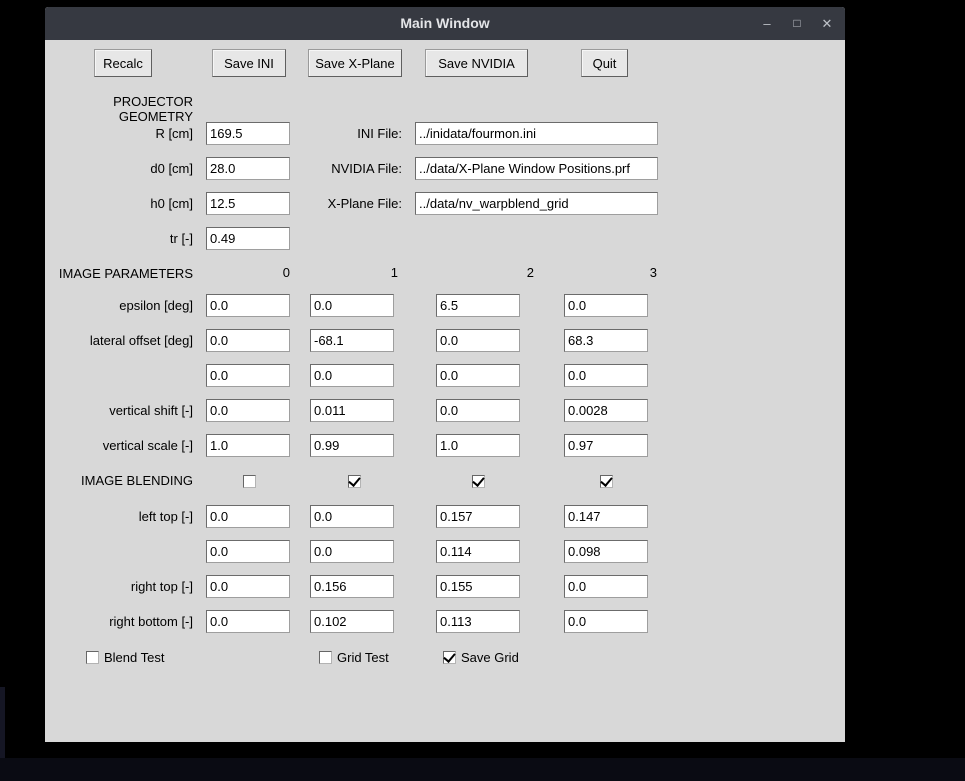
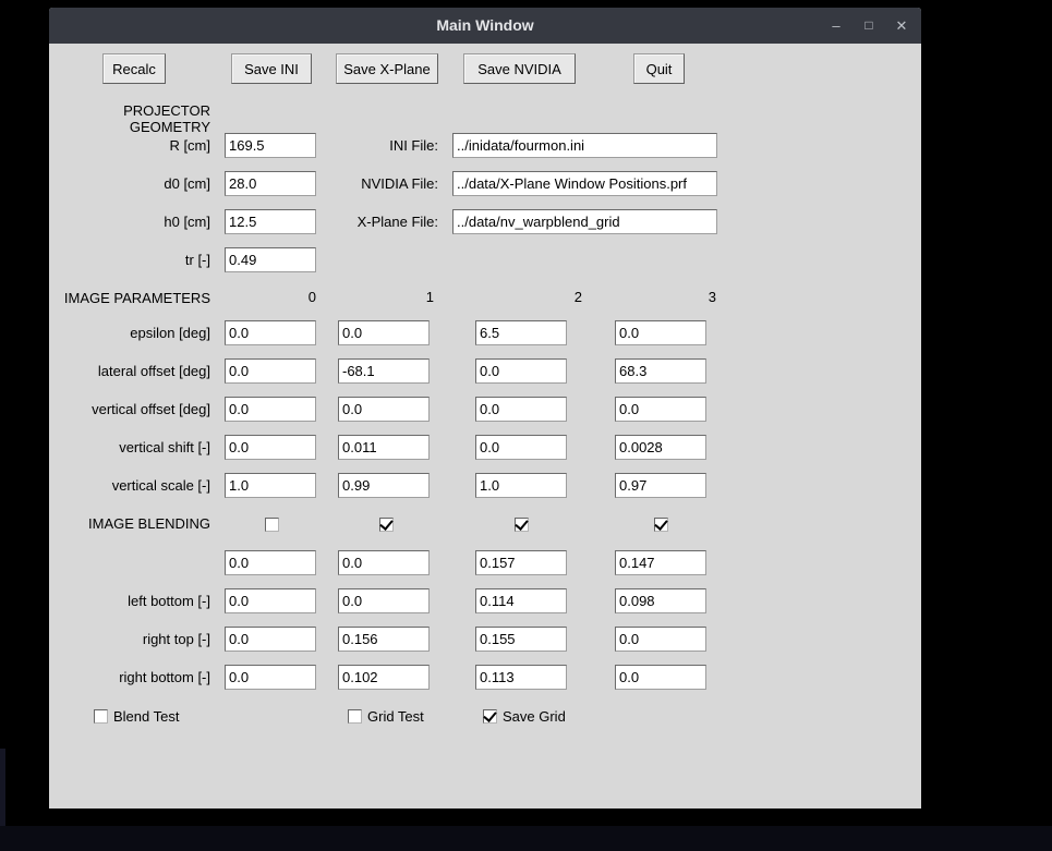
  Main Window
  –
  □
  ✕
  Recalc
  Save INI
  Save X-Plane
  Save NVIDIA
  Quit
  PROJECTOR GEOMETRY
  R [cm]
  169.5
  d0 [cm]
  28.0
  h0 [cm]
  12.5
  tr [-]
  0.49
  INI File:
  ../inidata/fourmon.ini
  NVIDIA File:
  ../data/X-Plane Window Positions.prf
  X-Plane File:
  ../data/nv_warpblend_grid
  IMAGE PARAMETERS
  0
  1
  2
  3
  epsilon [deg]
  0.0
  0.0
  6.5
  0.0
  lateral offset [deg]
  0.0
  -68.1
  0.0
  68.3
+ vertical offset [deg]
  0.0
  0.0
  0.0
  0.0
  vertical shift [-]
  0.0
  0.011
  0.0
  0.0028
  vertical scale [-]
  1.0
  0.99
  1.0
  0.97
  IMAGE BLENDING
- left top [-]
  0.0
  0.0
  0.157
  0.147
+ left bottom [-]
  0.0
  0.0
  0.114
  0.098
  right top [-]
  0.0
  0.156
  0.155
  0.0
  right bottom [-]
  0.0
  0.102
  0.113
  0.0
  Blend Test
  Grid Test
  Save Grid
